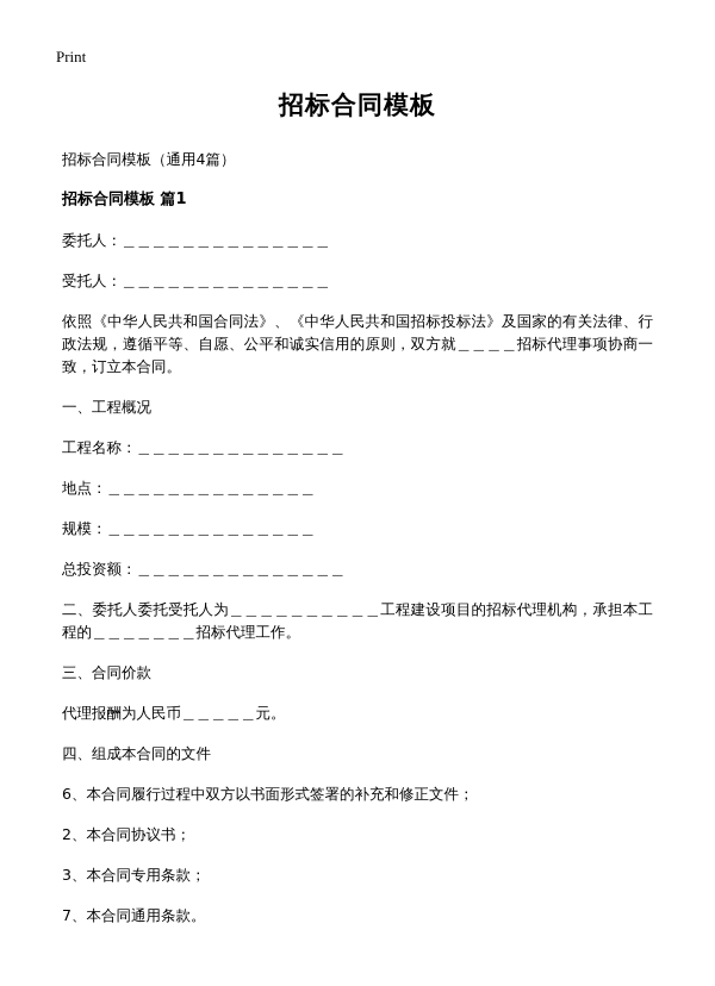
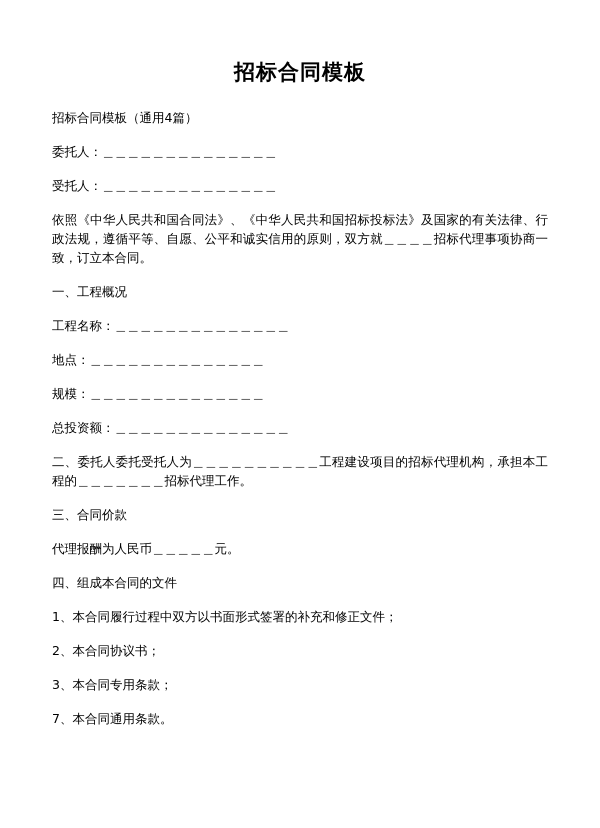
- Print
  招标合同模板
  招标合同模板（通用4篇）
- 招标合同模板 篇1
  委托人：＿＿＿＿＿＿＿＿＿＿＿＿＿＿
  受托人：＿＿＿＿＿＿＿＿＿＿＿＿＿＿
  依照《中华人民共和国合同法》、《中华人民共和国招标投标法》及国家的有关法律、行政法规，遵循平等、自愿、公平和诚实信用的原则，双方就＿＿＿＿招标代理事项协商一致，订立本合同。
  一、工程概况
  工程名称：＿＿＿＿＿＿＿＿＿＿＿＿＿＿
  地点：＿＿＿＿＿＿＿＿＿＿＿＿＿＿
  规模：＿＿＿＿＿＿＿＿＿＿＿＿＿＿
  总投资额：＿＿＿＿＿＿＿＿＿＿＿＿＿＿
  二、委托人委托受托人为＿＿＿＿＿＿＿＿＿＿工程建设项目的招标代理机构，承担本工程的＿＿＿＿＿＿＿招标代理工作。
  三、合同价款
  代理报酬为人民币＿＿＿＿＿元。
  四、组成本合同的文件
- 6、本合同履行过程中双方以书面形式签署的补充和修正文件；
+ 1、本合同履行过程中双方以书面形式签署的补充和修正文件；
  2、本合同协议书；
  3、本合同专用条款；
  7、本合同通用条款。
